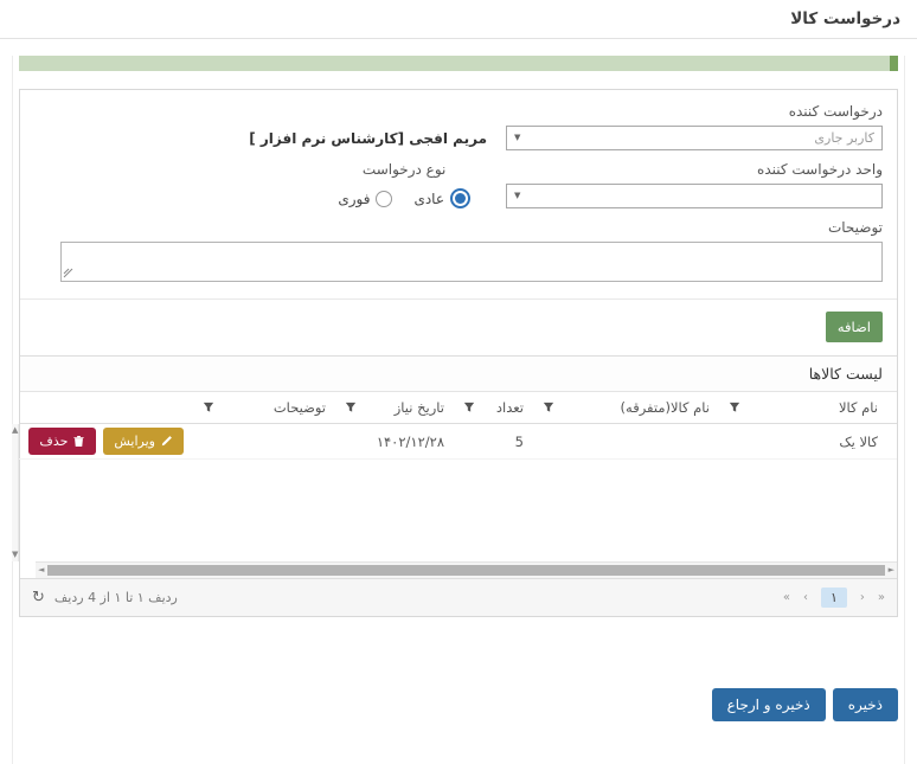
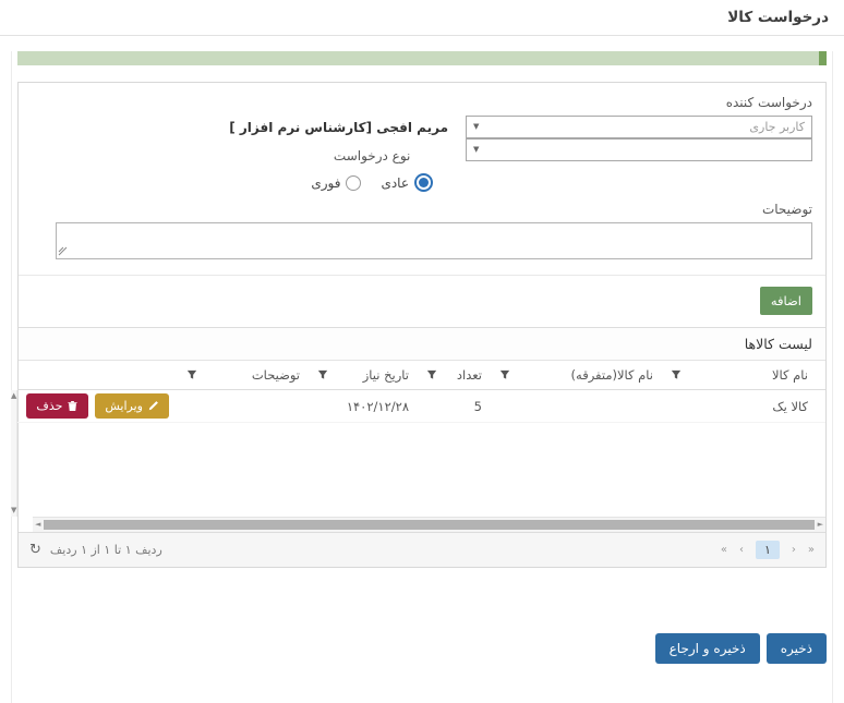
  درخواست کالا
  درخواست کننده
  کاربر جاری
  ▼
  مریم افجی [کارشناس نرم افزار ]
- واحد درخواست کننده
  ▼
  نوع درخواست
  عادی
  فوری
  توضیحات
  اضافه
  لیست کالاها
  نام کالا
  نام کالا(متفرقه)
  تعداد
  تاریخ نیاز
  توضیحات
  کالا یک
  5
  ۱۴۰۲/۱۲/۲۸
  ویرایش
  حذف
  ▲
  ▼
  ◄
  ►
  «
  ‹
  ۱
  ›
  »
- ردیف ۱ تا ۱ از 4 ردیف
+ ردیف ۱ تا ۱ از ۱ ردیف
  ↻
  ذخیره
  ذخیره و ارجاع
